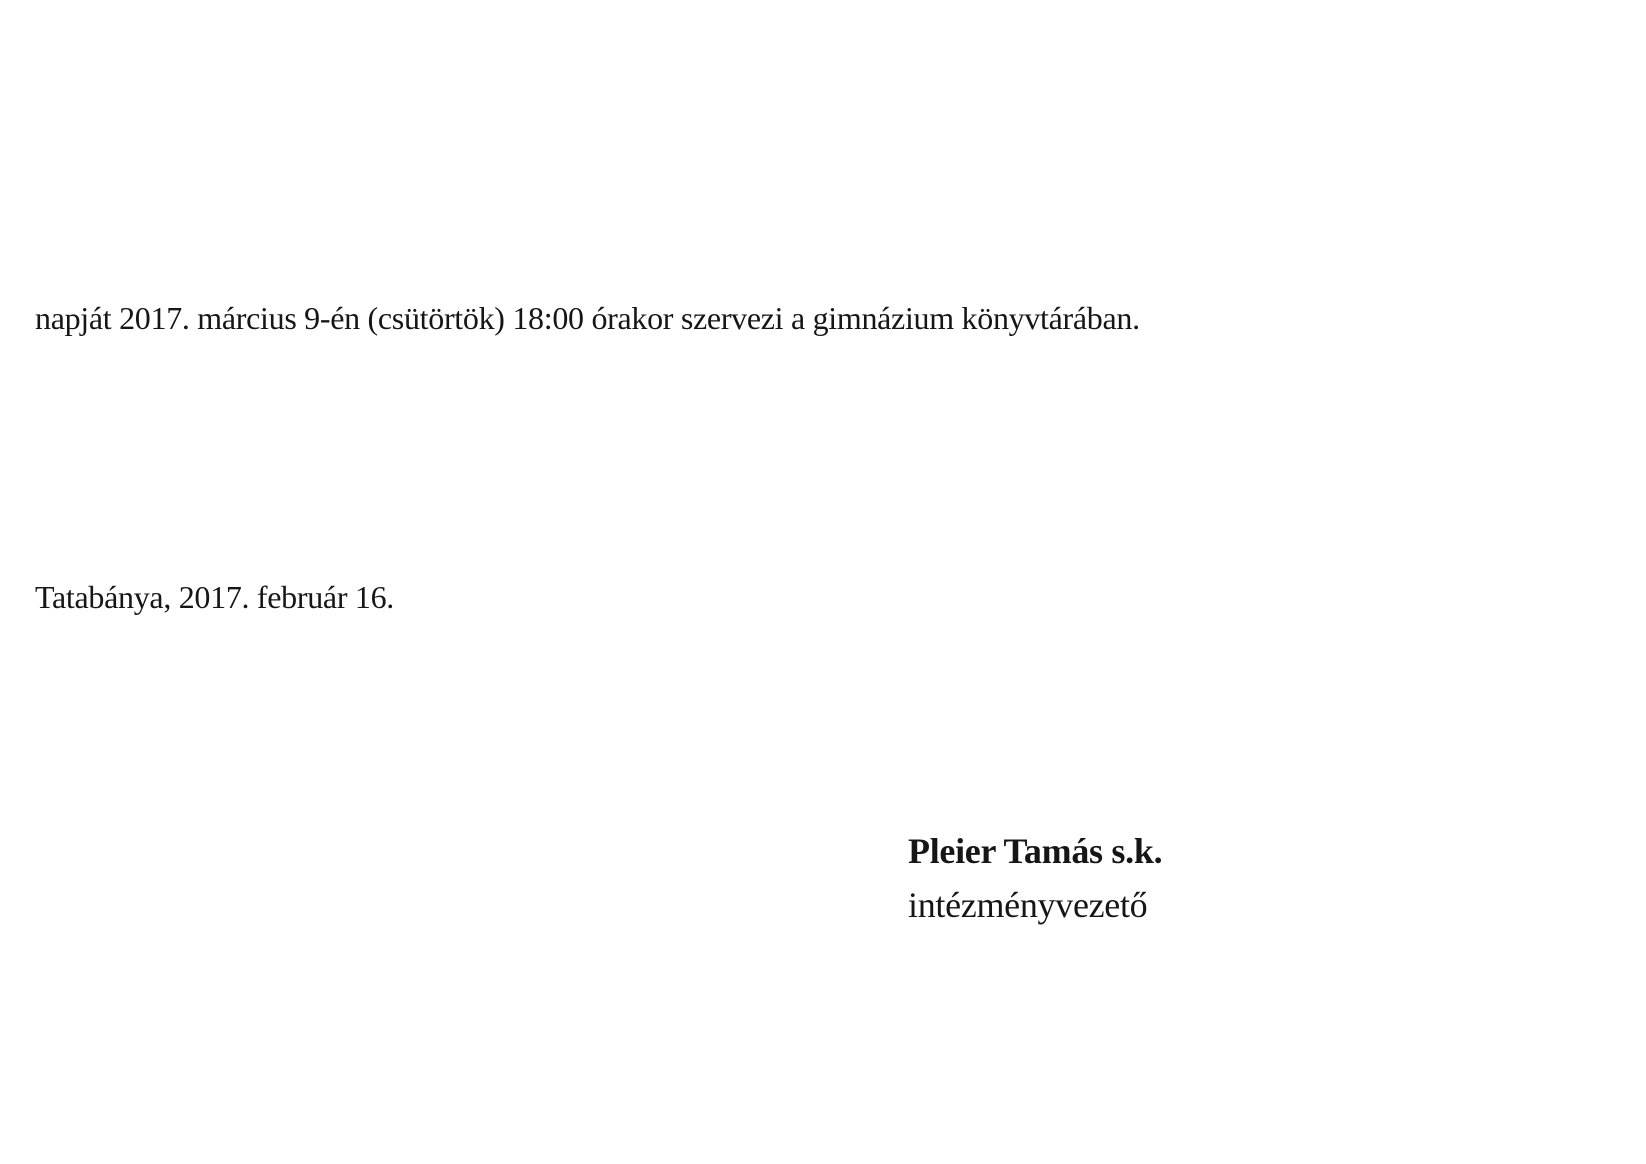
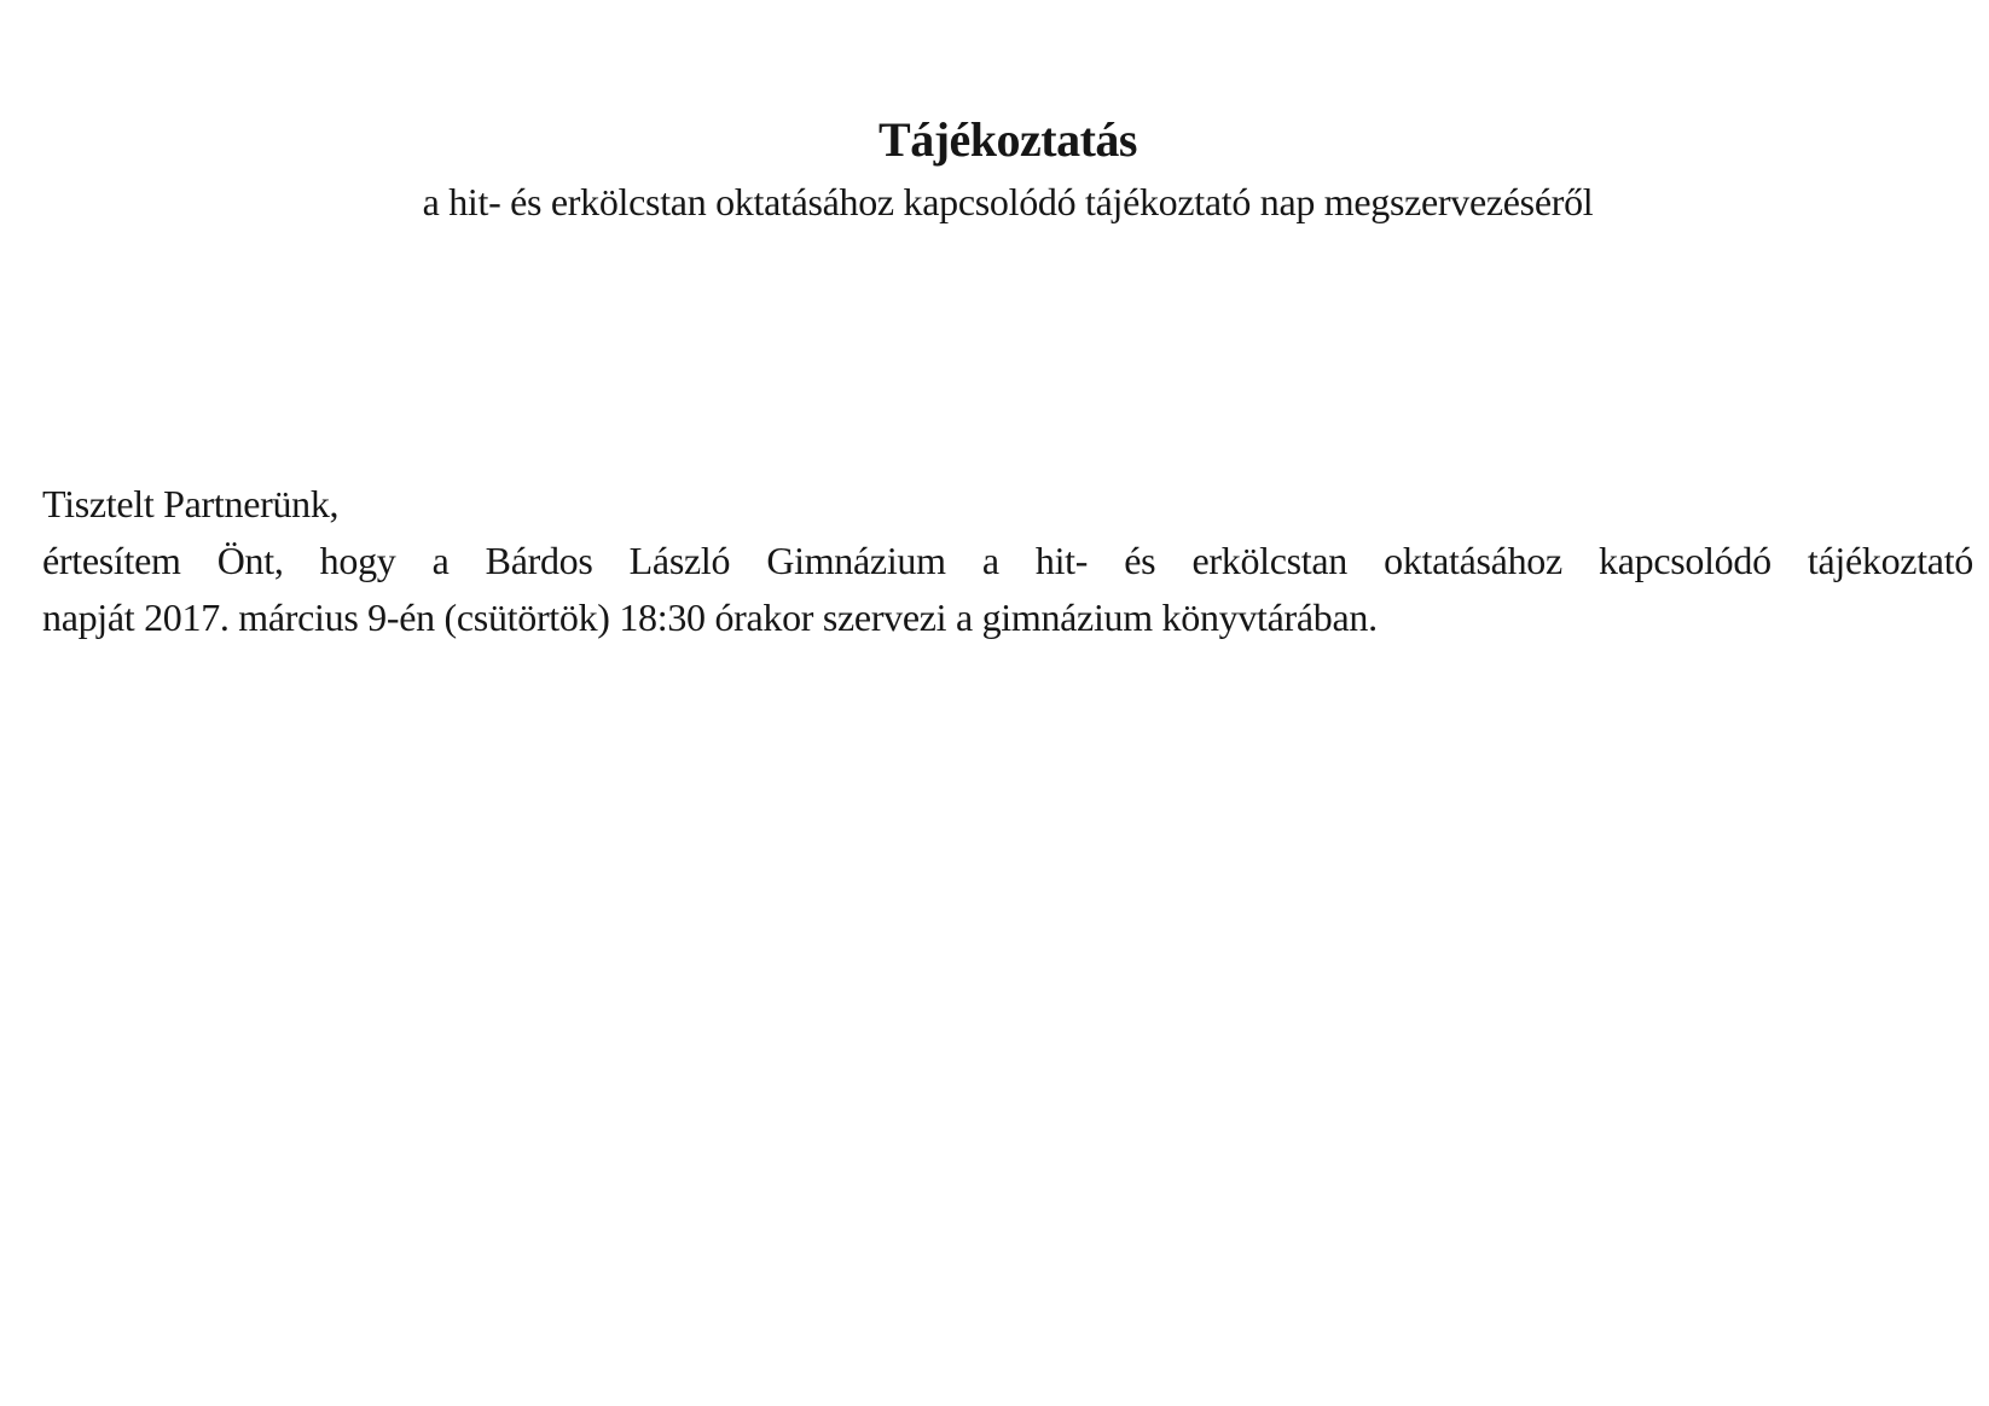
+ Tájékoztatás
+ a hit- és erkölcstan oktatásához kapcsolódó tájékoztató nap megszervezéséről
+ Tisztelt Partnerünk,
+ értesítem Önt, hogy a Bárdos László Gimnázium a hit- és erkölcstan oktatásához kapcsolódó tájékoztató
- napját 2017. március 9-én (csütörtök) 18:00 órakor szervezi a gimnázium könyvtárában.
+ napját 2017. március 9-én (csütörtök) 18:30 órakor szervezi a gimnázium könyvtárában.
- Tatabánya, 2017. február 16.
- Pleier Tamás s.k.
- intézményvezető
